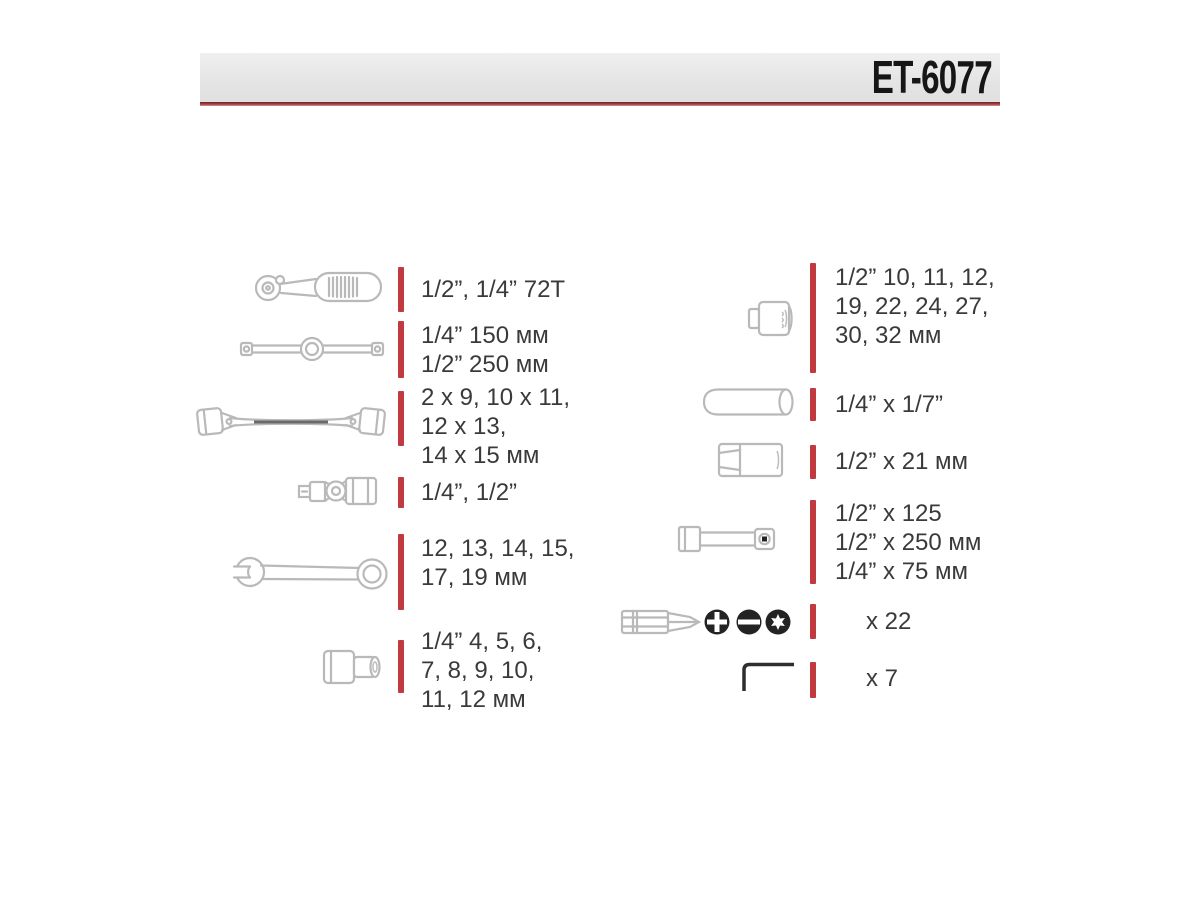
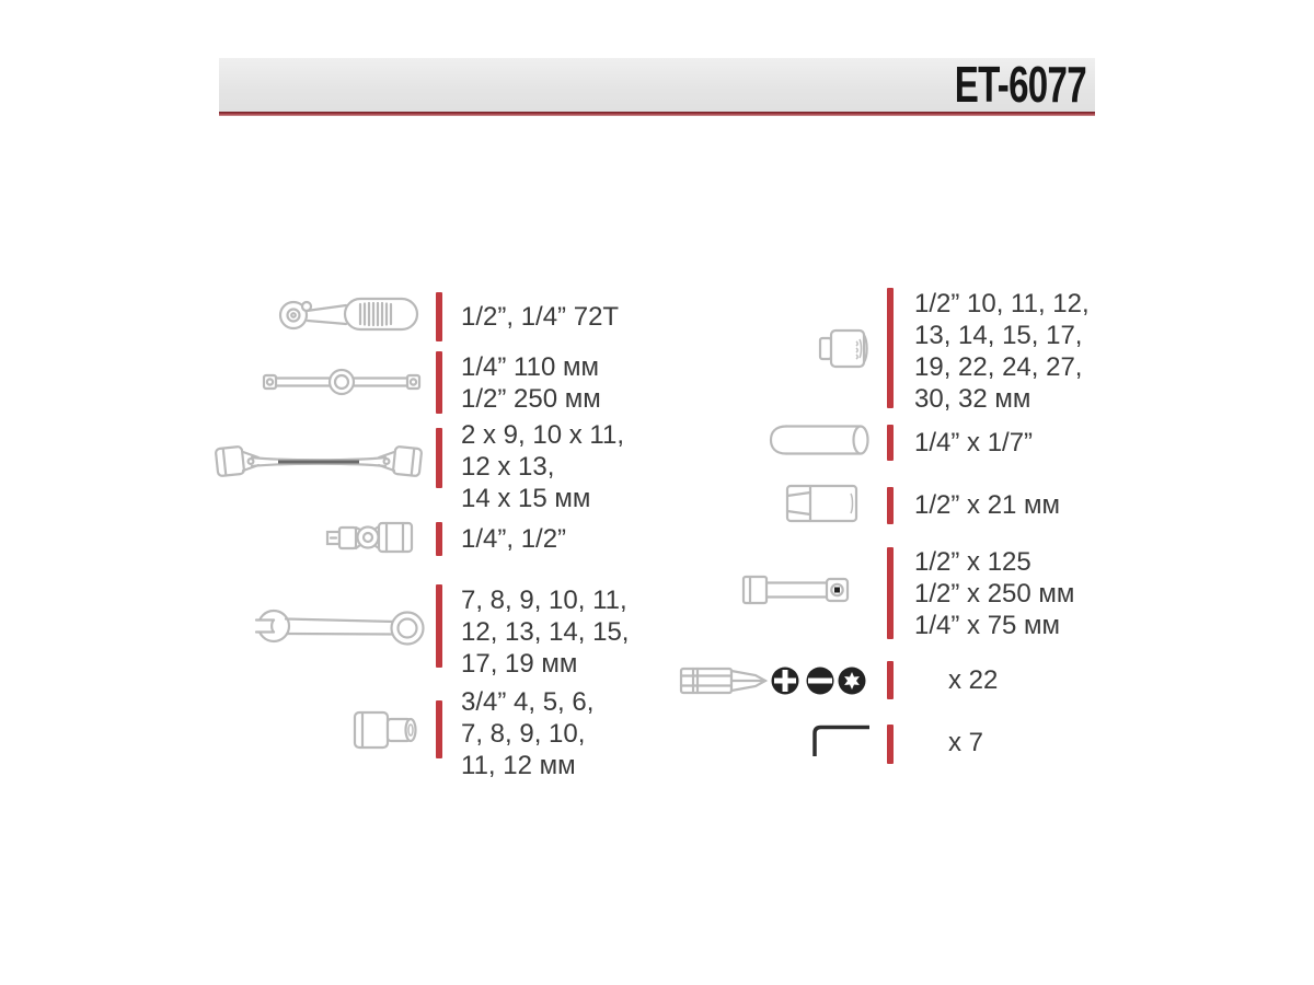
  ET-6077
  1/2”, 1/4” 72T
- 1/4” 150 мм
+ 1/4” 110 мм
  1/2” 250 мм
  2 x 9, 10 x 11,
  12 x 13,
  14 x 15 мм
  1/4”, 1/2”
+ 7, 8, 9, 10, 11,
  12, 13, 14, 15,
  17, 19 мм
- 1/4” 4, 5, 6,
+ 3/4” 4, 5, 6,
  7, 8, 9, 10,
  11, 12 мм
  1/2” 10, 11, 12,
+ 13, 14, 15, 17,
  19, 22, 24, 27,
  30, 32 мм
  1/4” x 1/7”
  1/2” x 21 мм
  1/2” x 125
  1/2” x 250 мм
  1/4” x 75 мм
  x 22
  x 7
